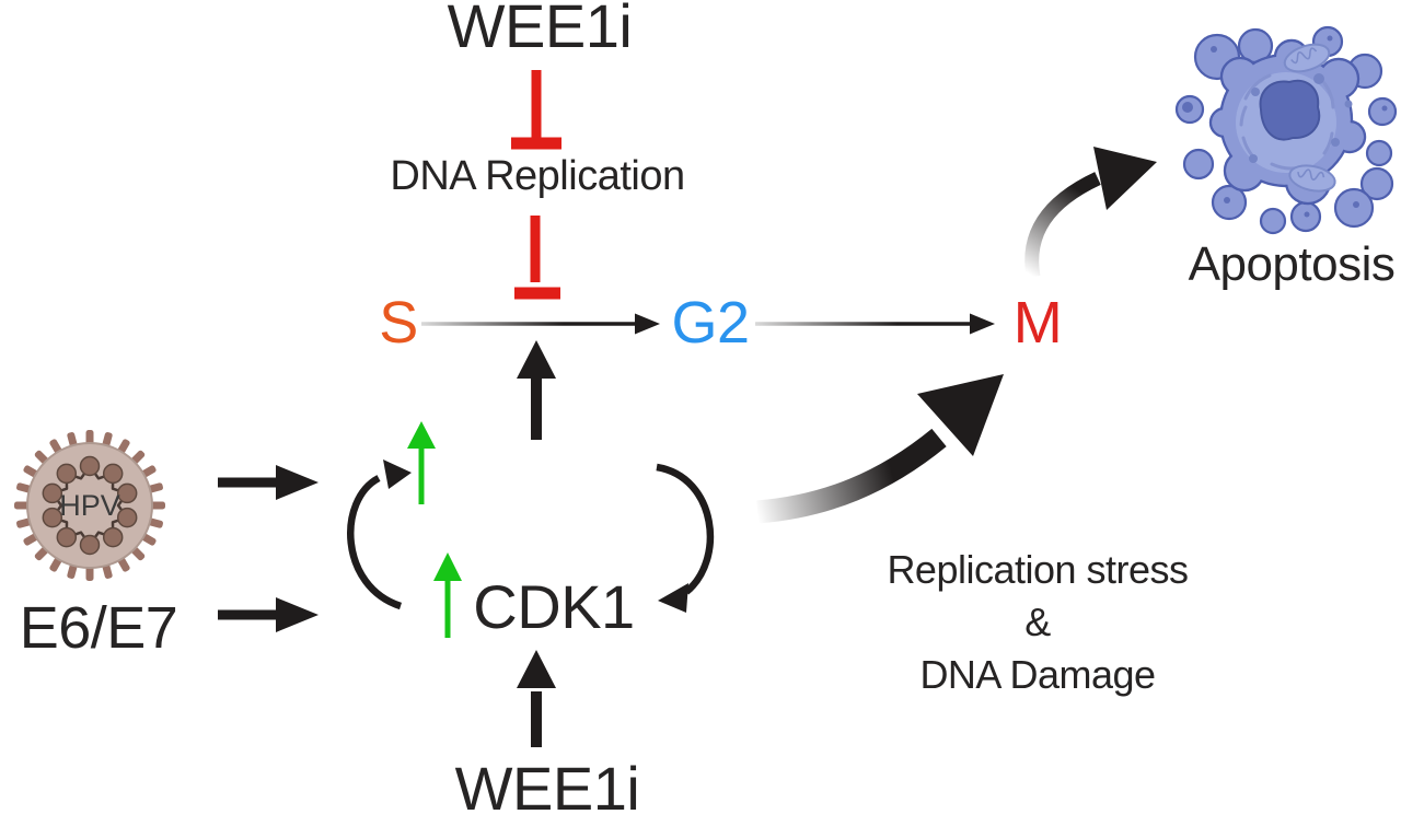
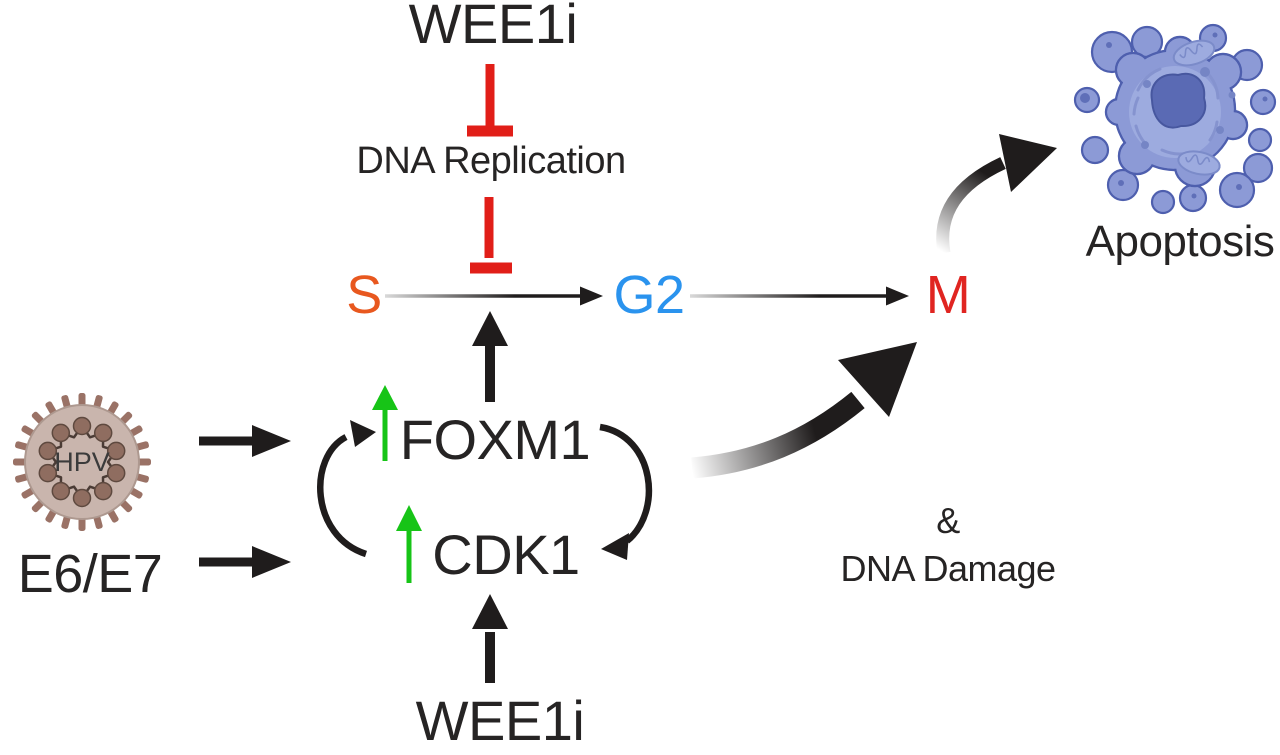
  HPV
  WEE1i
  DNA Replication
  S
  G2
  M
  Apoptosis
+ FOXM1
  CDK1
  E6/E7
- Replication stress
  &
  DNA Damage
  WEE1i
